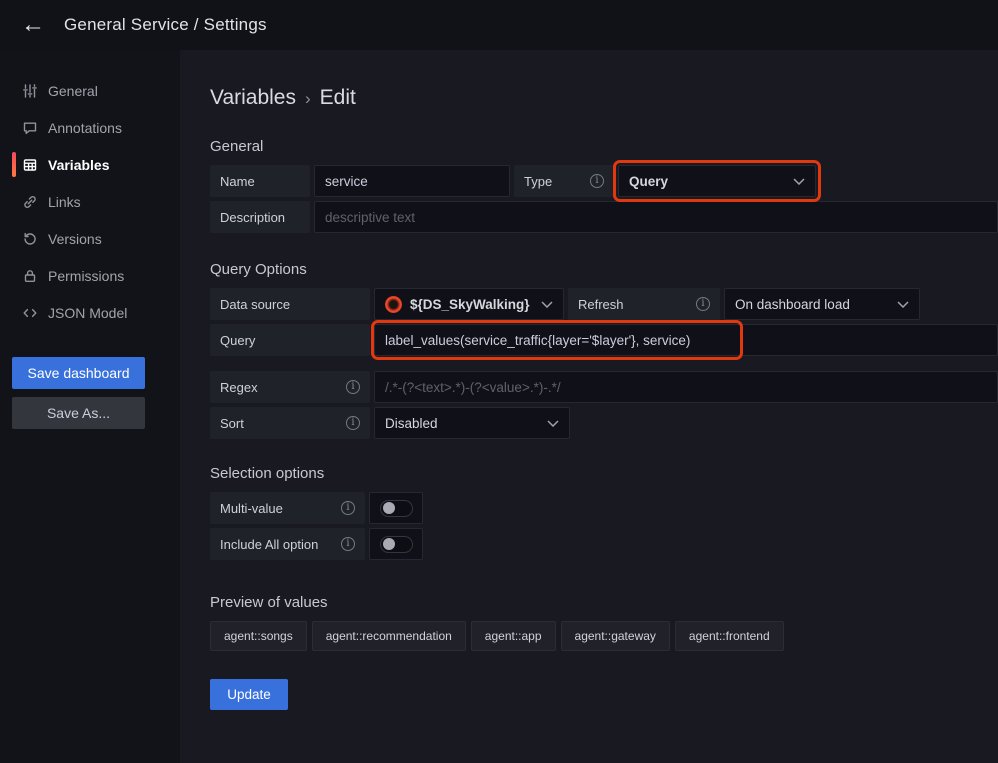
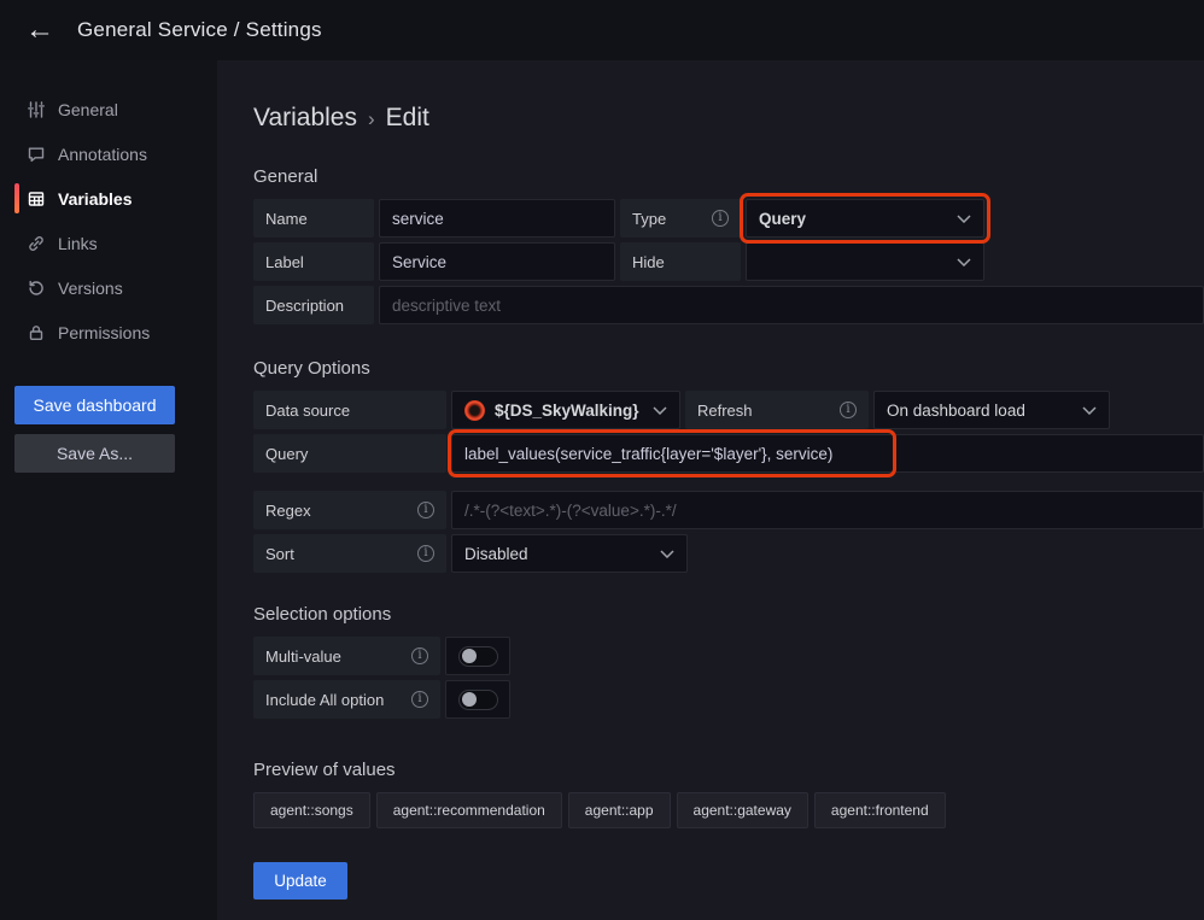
  ←
  General Service / Settings
  General
  Annotations
  Variables
  Links
  Versions
  Permissions
- JSON Model
  Save dashboard
  Save As...
  Variables
  ›
  Edit
  General
  Name
  service
  Type
  i
  Query
+ Label
+ Service
+ Hide
  Description
  descriptive text
  Query Options
  Data source
  ${DS_SkyWalking}
  Refresh
  i
  On dashboard load
  Query
  label_values(service_traffic{layer='$layer'}, service)
  Regex
  i
  /.*-(?<text>.*)-(?<value>.*)-.*/
  Sort
  i
  Disabled
  Selection options
  Multi-value
  i
  Include All option
  i
  Preview of values
  agent::songs
  agent::recommendation
  agent::app
  agent::gateway
  agent::frontend
  Update
